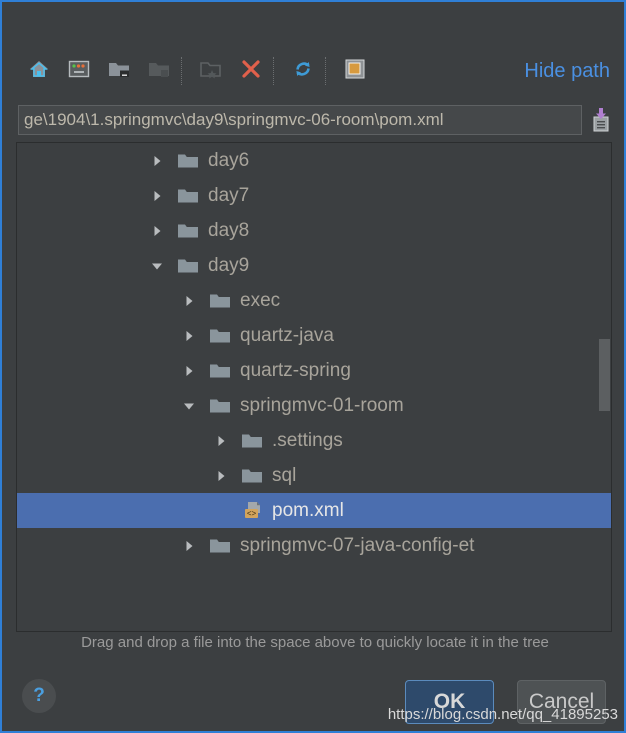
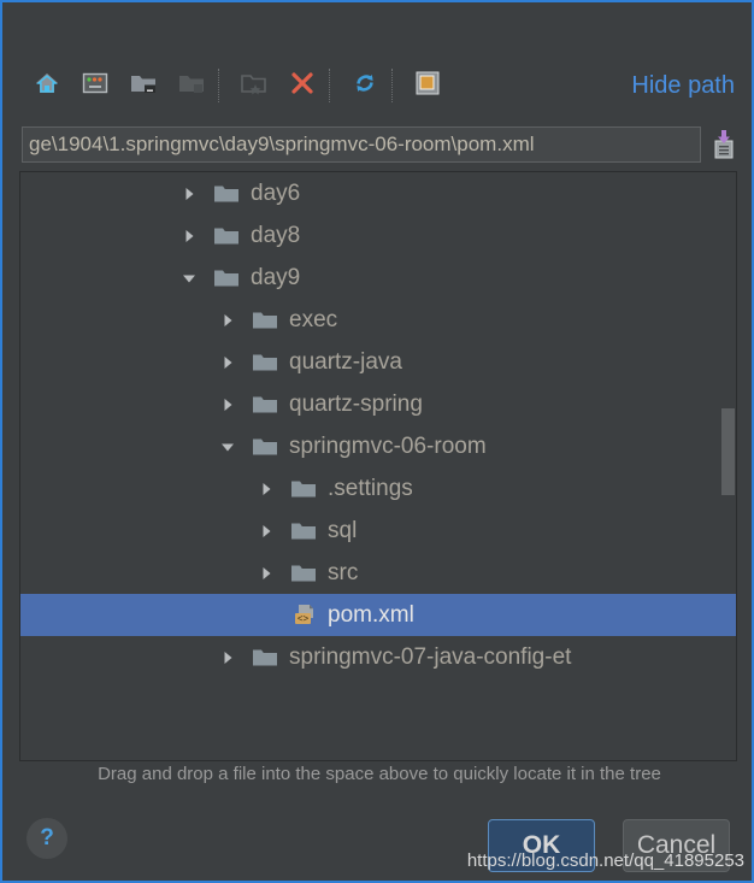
  Hide path
  ge\1904\1.springmvc\day9\springmvc-06-room\pom.xml
  day6
- day7
  day8
  day9
  exec
  quartz-java
  quartz-spring
- springmvc-01-room
+ springmvc-06-room
  .settings
  sql
+ src
  <>
  pom.xml
  springmvc-07-java-config-et
  Drag and drop a file into the space above to quickly locate it in the tree
  ?
  OK
  Cancel
  https://blog.csdn.net/qq_41895253
